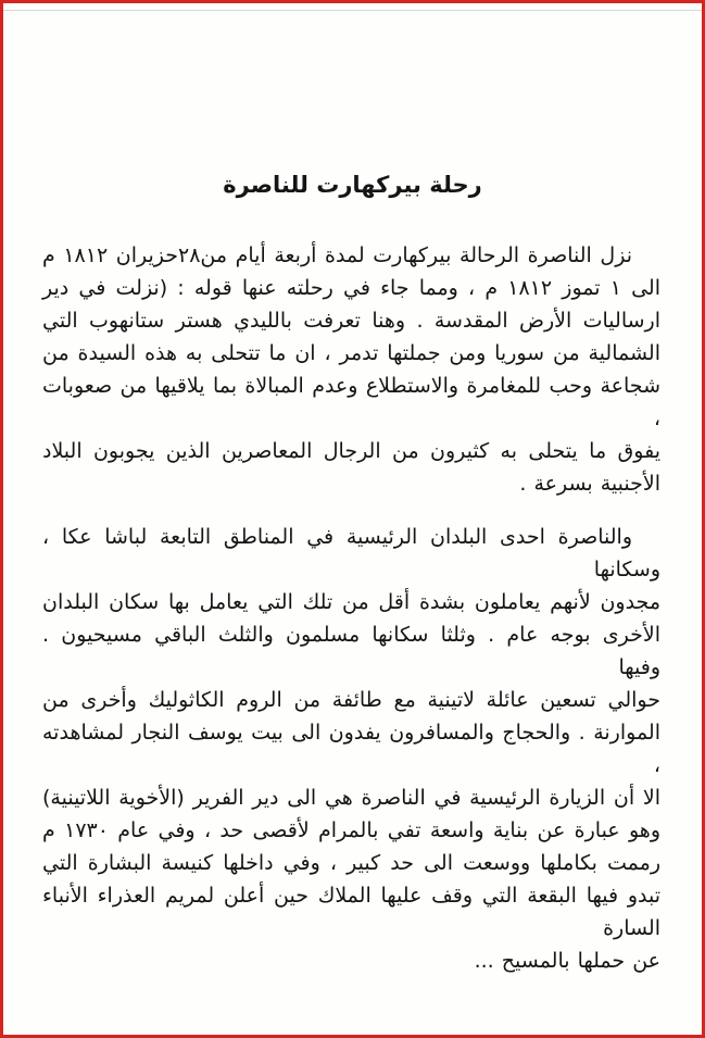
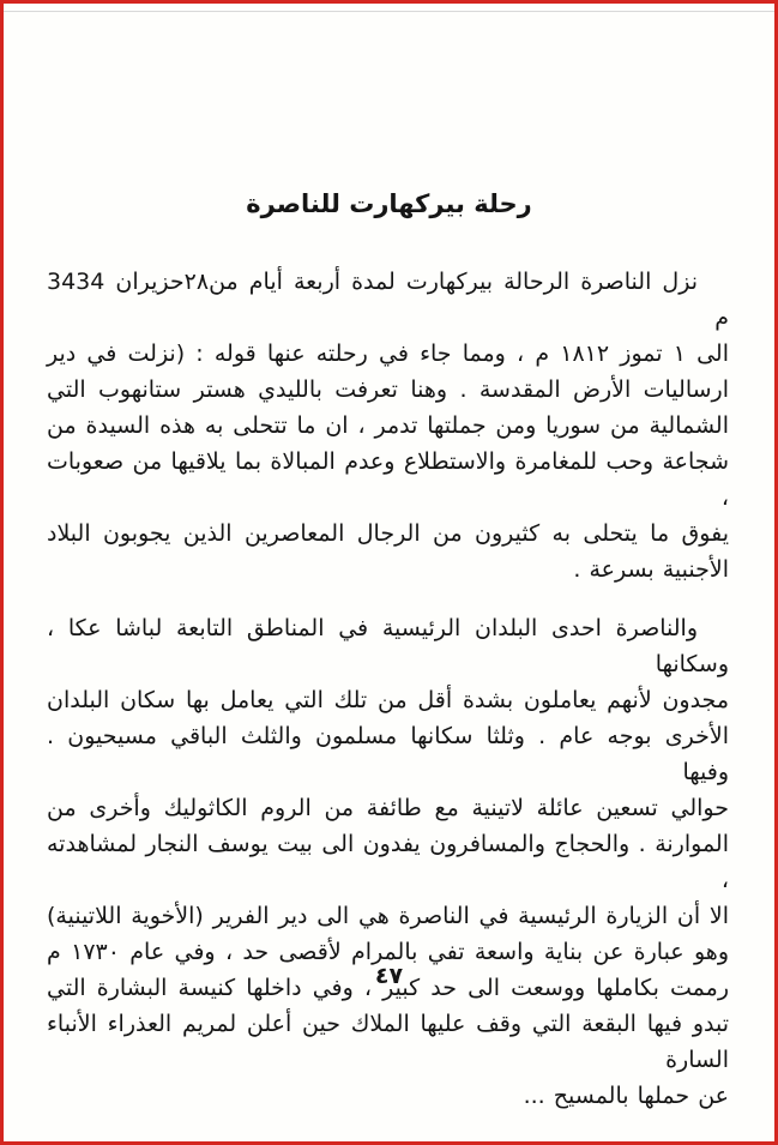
  رحلة بيركهارت للناصرة
- نزل الناصرة الرحالة بيركهارت لمدة أربعة أيام من٢٨حزيران ١٨١٢ م
+ نزل الناصرة الرحالة بيركهارت لمدة أربعة أيام من٢٨حزيران 3434 م
  الى ١ تموز ١٨١٢ م ، ومما جاء في رحلته عنها قوله : (نزلت في دير
  ارساليات الأرض المقدسة . وهنا تعرفت بالليدي هستر ستانهوب التي
  الشمالية من سوريا ومن جملتها تدمر ، ان ما تتحلى به هذه السيدة من
  شجاعة وحب للمغامرة والاستطلاع وعدم المبالاة بما يلاقيها من صعوبات ،
  يفوق ما يتحلى به كثيرون من الرجال المعاصرين الذين يجوبون البلاد
  الأجنبية بسرعة .
  والناصرة احدى البلدان الرئيسية في المناطق التابعة لباشا عكا ، وسكانها
  مجدون لأنهم يعاملون بشدة أقل من تلك التي يعامل بها سكان البلدان
  الأخرى بوجه عام . وثلثا سكانها مسلمون والثلث الباقي مسيحيون . وفيها
  حوالي تسعين عائلة لاتينية مع طائفة من الروم الكاثوليك وأخرى من
  الموارنة . والحجاج والمسافرون يفدون الى بيت يوسف النجار لمشاهدته ،
  الا أن الزيارة الرئيسية في الناصرة هي الى دير الفرير (الأخوية اللاتينية)
  وهو عبارة عن بناية واسعة تفي بالمرام لأقصى حد ، وفي عام ١٧٣٠ م
  رممت بكاملها ووسعت الى حد كبير ، وفي داخلها كنيسة البشارة التي
  تبدو فيها البقعة التي وقف عليها الملاك حين أعلن لمريم العذراء الأنباء السارة
  عن حملها بالمسيح ...
+ ٤٧
